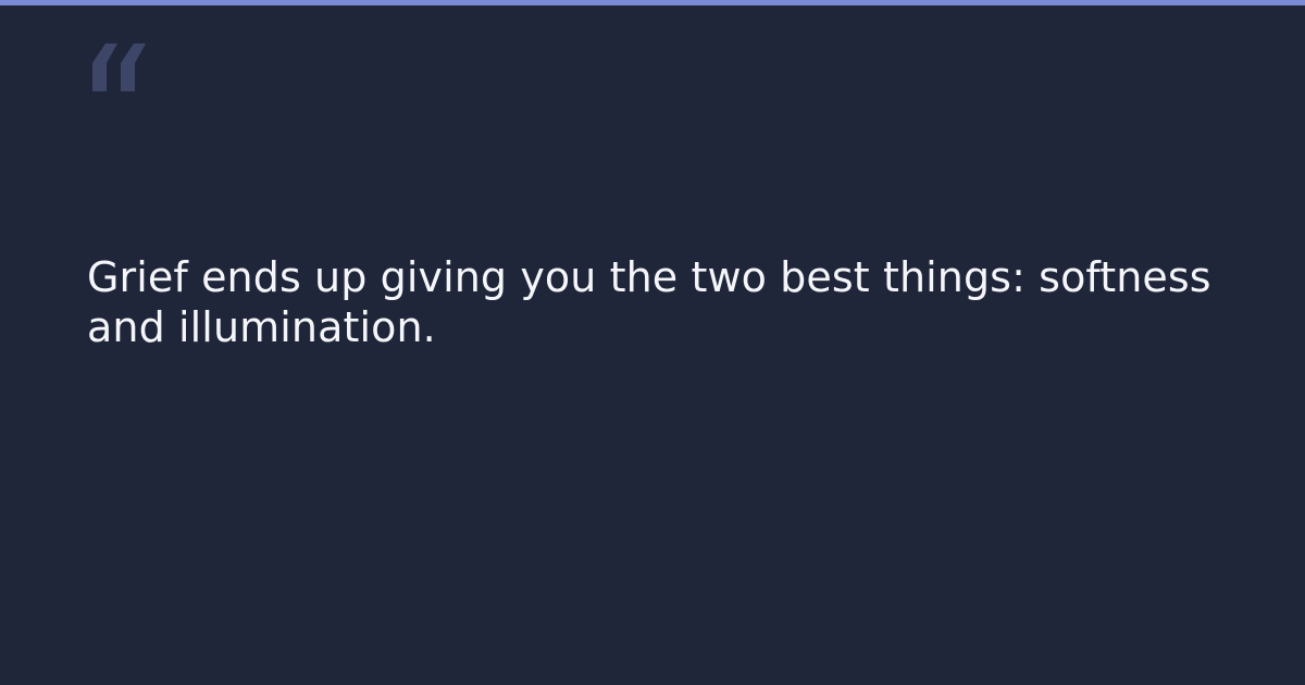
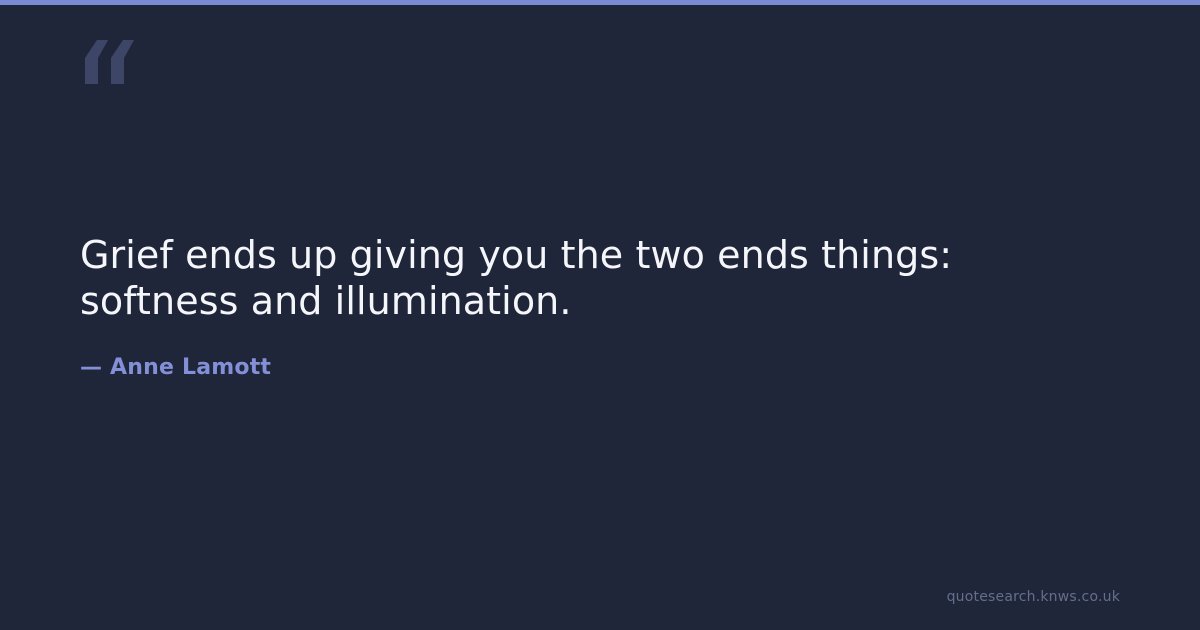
- Grief ends up giving you the two best things: softness and illumination.
+ Grief ends up giving you the two ends things: softness and illumination.
+ — Anne Lamott
+ quotesearch.knws.co.uk
